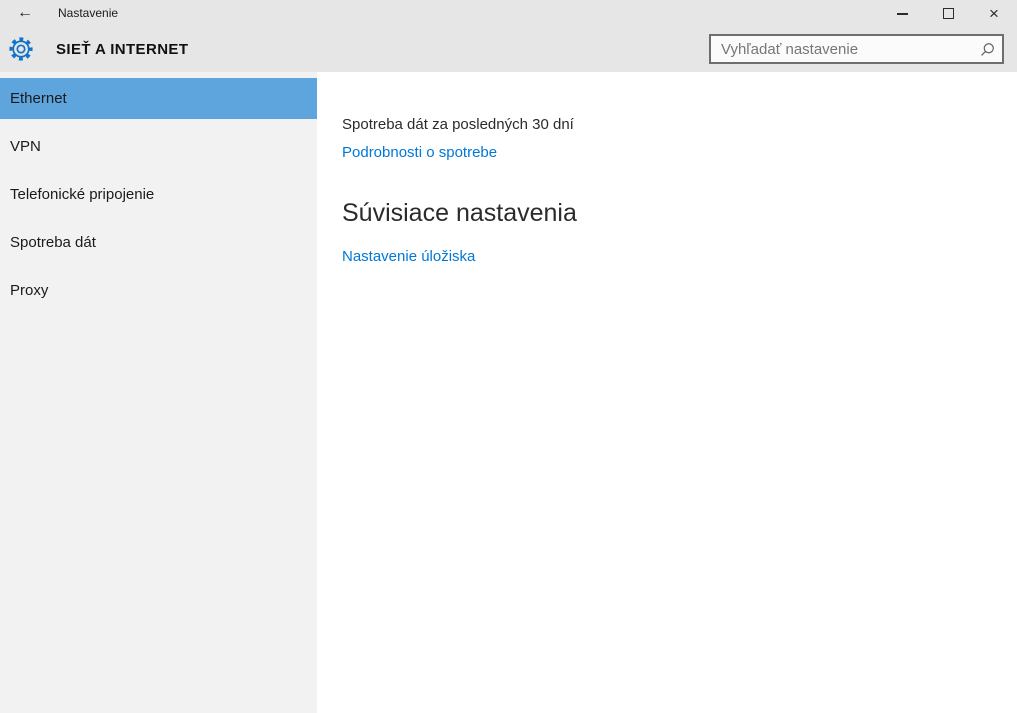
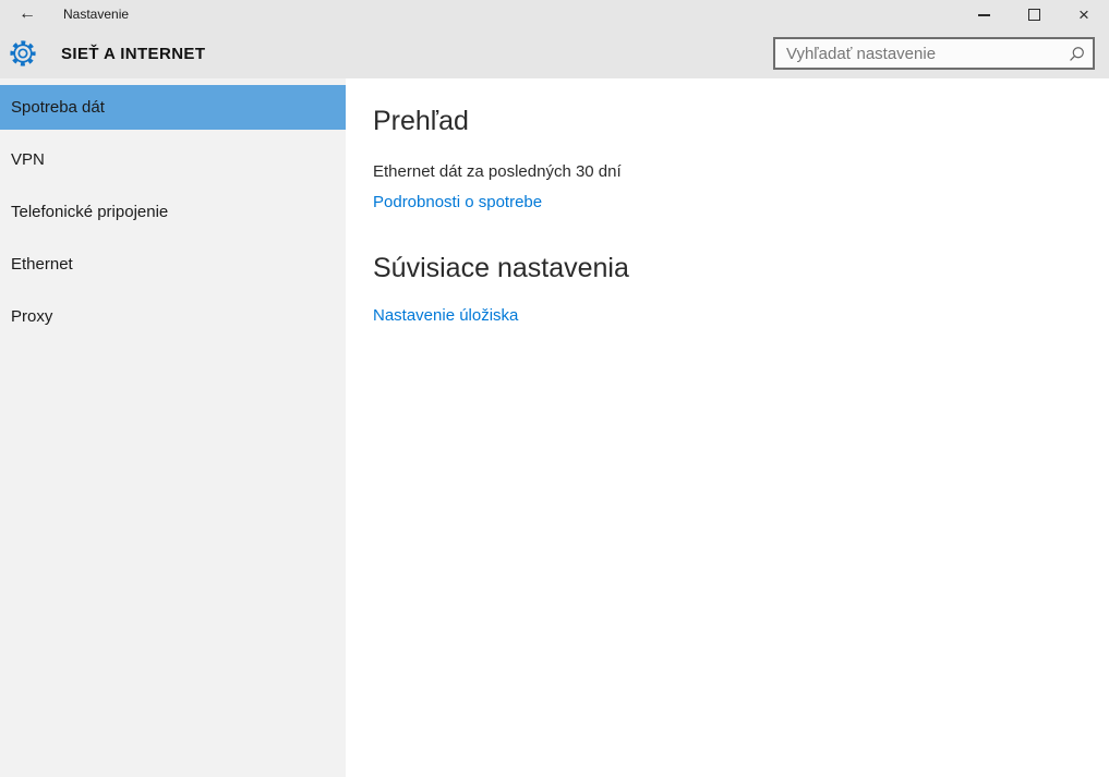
  ←
  Nastavenie
  ×
  SIEŤ A INTERNET
  Vyhľadať nastavenie
- Ethernet
+ Spotreba dát
  VPN
  Telefonické pripojenie
- Spotreba dát
+ Ethernet
  Proxy
+ Prehľad
- Spotreba dát za posledných 30 dní
+ Ethernet dát za posledných 30 dní
  Podrobnosti o spotrebe
  Súvisiace nastavenia
  Nastavenie úložiska
